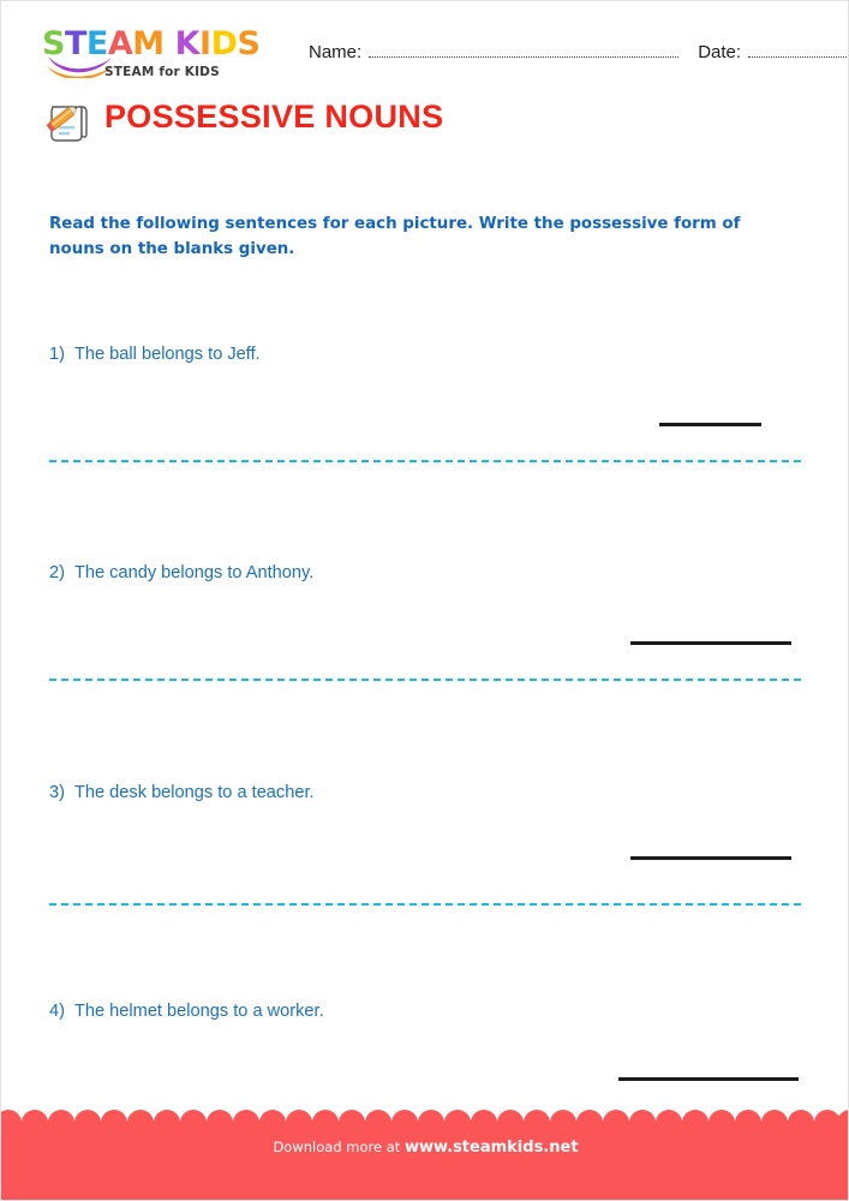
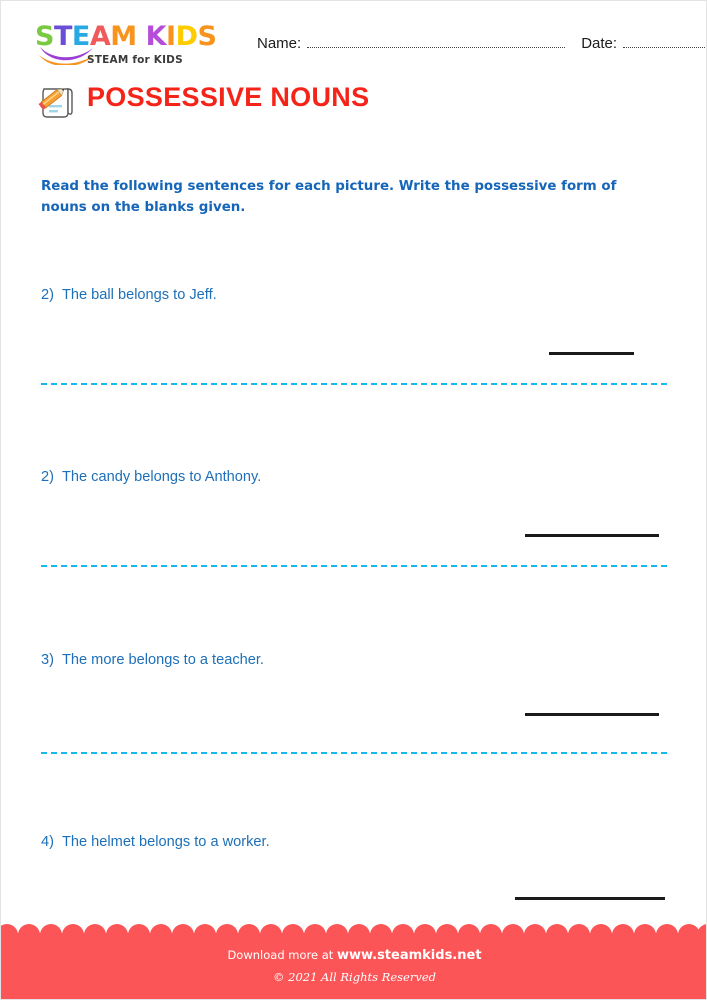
  STEAM KIDS
  STEAM for KIDS
  Name:
  Date:
  POSSESSIVE NOUNS
  Read the following sentences for each picture. Write the possessive form of nouns on the blanks given.
- 1) The ball belongs to Jeff.
+ 2) The ball belongs to Jeff.
  2) The candy belongs to Anthony.
- 3) The desk belongs to a teacher.
+ 3) The more belongs to a teacher.
  4) The helmet belongs to a worker.
  Download more at www.steamkids.net
+ © 2021 All Rights Reserved
